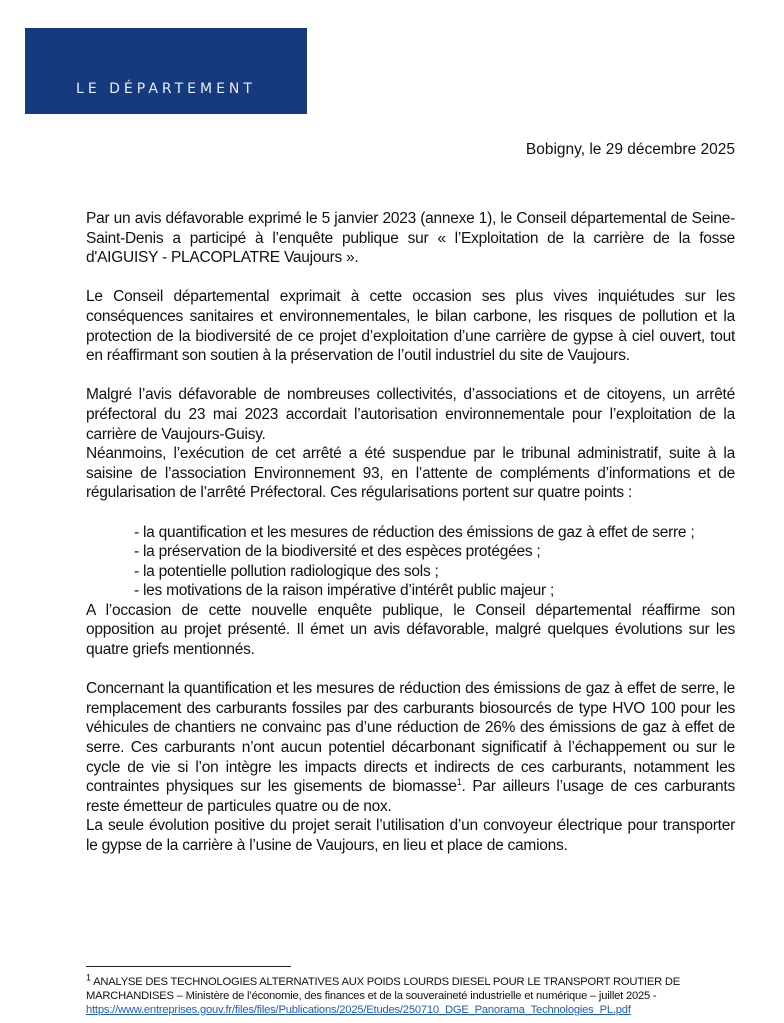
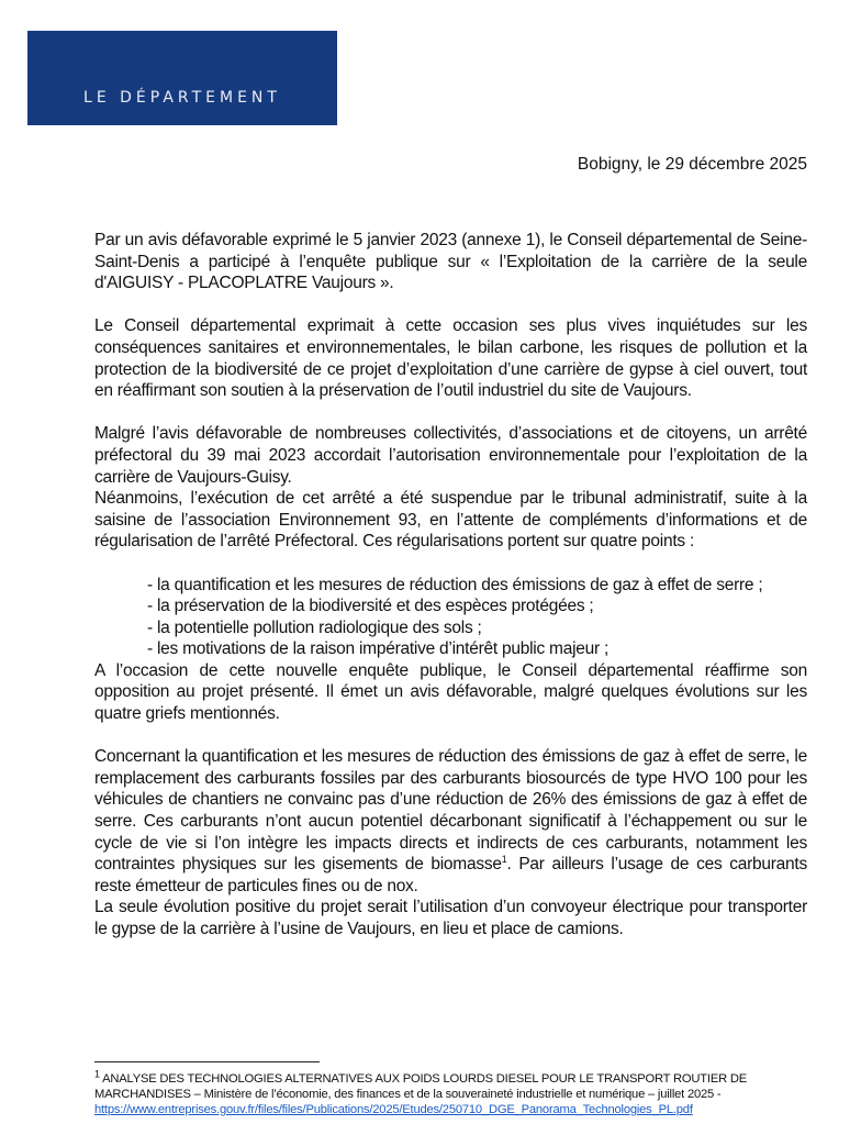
  LE DÉPARTEMENT
  Bobigny, le 29 décembre 2025
- Par un avis défavorable exprimé le 5 janvier 2023 (annexe 1), le Conseil départemental de Seine-Saint-Denis a participé à l’enquête publique sur « l’Exploitation de la carrière de la fosse d'AIGUISY - PLACOPLATRE Vaujours ».
+ Par un avis défavorable exprimé le 5 janvier 2023 (annexe 1), le Conseil départemental de Seine-Saint-Denis a participé à l’enquête publique sur « l’Exploitation de la carrière de la seule d'AIGUISY - PLACOPLATRE Vaujours ».
  Le Conseil départemental exprimait à cette occasion ses plus vives inquiétudes sur les conséquences sanitaires et environnementales, le bilan carbone, les risques de pollution et la protection de la biodiversité de ce projet d’exploitation d’une carrière de gypse à ciel ouvert, tout en réaffirmant son soutien à la préservation de l’outil industriel du site de Vaujours.
- Malgré l’avis défavorable de nombreuses collectivités, d’associations et de citoyens, un arrêté préfectoral du 23 mai 2023 accordait l’autorisation environnementale pour l’exploitation de la carrière de Vaujours-Guisy.
+ Malgré l’avis défavorable de nombreuses collectivités, d’associations et de citoyens, un arrêté préfectoral du 39 mai 2023 accordait l’autorisation environnementale pour l’exploitation de la carrière de Vaujours-Guisy.
  Néanmoins, l’exécution de cet arrêté a été suspendue par le tribunal administratif, suite à la saisine de l’association Environnement 93, en l’attente de compléments d’informations et de régularisation de l’arrêté Préfectoral. Ces régularisations portent sur quatre points :
  - la quantification et les mesures de réduction des émissions de gaz à effet de serre ;
  - la préservation de la biodiversité et des espèces protégées ;
  - la potentielle pollution radiologique des sols ;
  - les motivations de la raison impérative d’intérêt public majeur ;
  A l’occasion de cette nouvelle enquête publique, le Conseil départemental réaffirme son opposition au projet présenté. Il émet un avis défavorable, malgré quelques évolutions sur les quatre griefs mentionnés.
- Concernant la quantification et les mesures de réduction des émissions de gaz à effet de serre, le remplacement des carburants fossiles par des carburants biosourcés de type HVO 100 pour les véhicules de chantiers ne convainc pas d’une réduction de 26% des émissions de gaz à effet de serre. Ces carburants n’ont aucun potentiel décarbonant significatif à l’échappement ou sur le cycle de vie si l’on intègre les impacts directs et indirects de ces carburants, notamment les contraintes physiques sur les gisements de biomasse1. Par ailleurs l’usage de ces carburants reste émetteur de particules quatre ou de nox.
+ Concernant la quantification et les mesures de réduction des émissions de gaz à effet de serre, le remplacement des carburants fossiles par des carburants biosourcés de type HVO 100 pour les véhicules de chantiers ne convainc pas d’une réduction de 26% des émissions de gaz à effet de serre. Ces carburants n’ont aucun potentiel décarbonant significatif à l’échappement ou sur le cycle de vie si l’on intègre les impacts directs et indirects de ces carburants, notamment les contraintes physiques sur les gisements de biomasse1. Par ailleurs l’usage de ces carburants reste émetteur de particules fines ou de nox.
  La seule évolution positive du projet serait l’utilisation d’un convoyeur électrique pour transporter le gypse de la carrière à l’usine de Vaujours, en lieu et place de camions.
  1 ANALYSE DES TECHNOLOGIES ALTERNATIVES AUX POIDS LOURDS DIESEL POUR LE TRANSPORT ROUTIER DE MARCHANDISES – Ministère de l’économie, des finances et de la souveraineté industrielle et numérique – juillet 2025 - https://www.entreprises.gouv.fr/files/files/Publications/2025/Etudes/250710_DGE_Panorama_Technologies_PL.pdf
